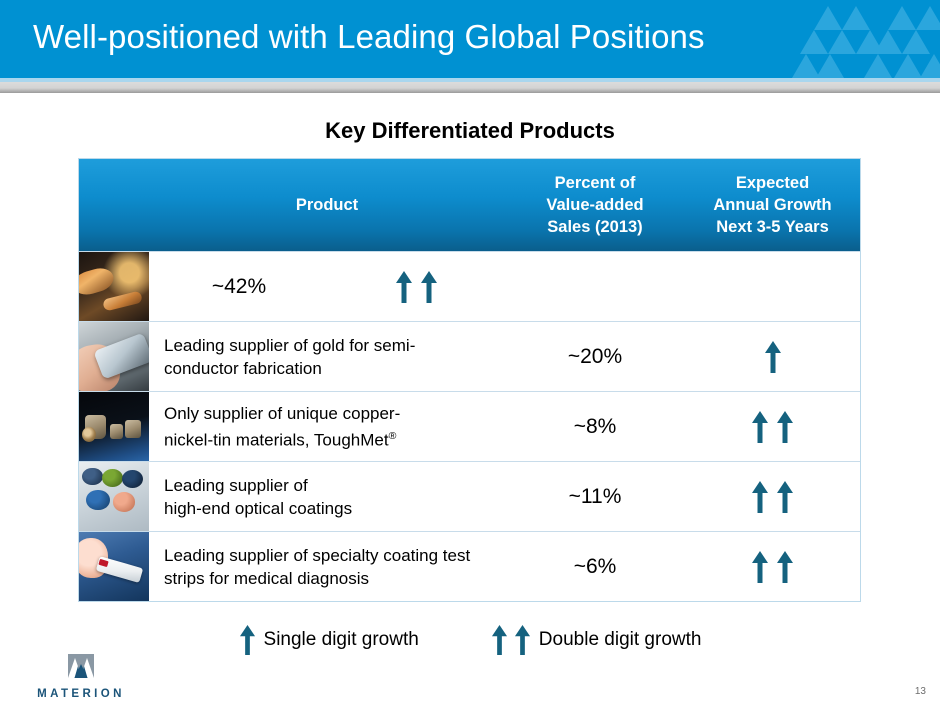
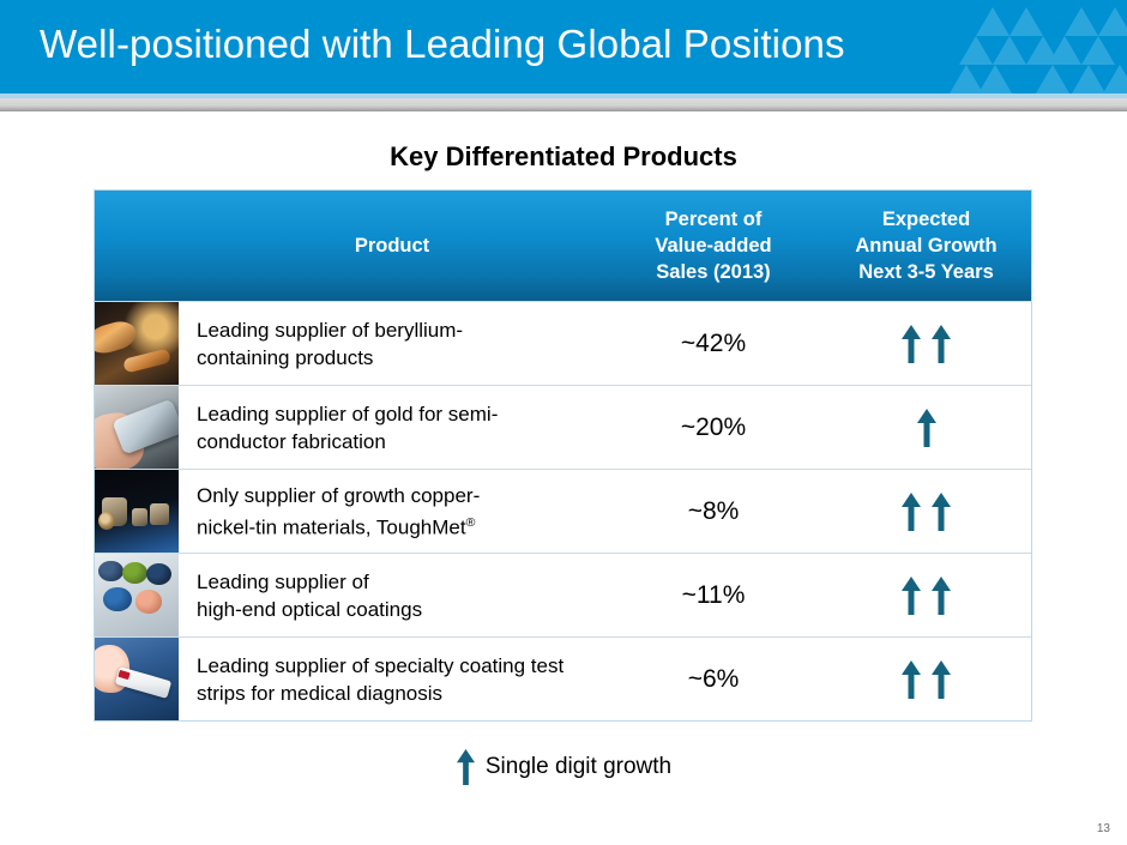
  Well-positioned with Leading Global Positions
  Key Differentiated Products
  Product
  Percent of
  Value-added
  Sales (2013)
  Expected
  Annual Growth
  Next 3-5 Years
+ Leading supplier of beryllium-
+ containing products
  ~42%
  Leading supplier of gold for semi-
  conductor fabrication
  ~20%
- Only supplier of unique copper-
+ Only supplier of growth copper-
  nickel-tin materials, ToughMet®
  ~8%
  Leading supplier of
  high-end optical coatings
  ~11%
  Leading supplier of specialty coating test
  strips for medical diagnosis
  ~6%
  Single digit growth
- Double digit growth
- MATERION
  13
